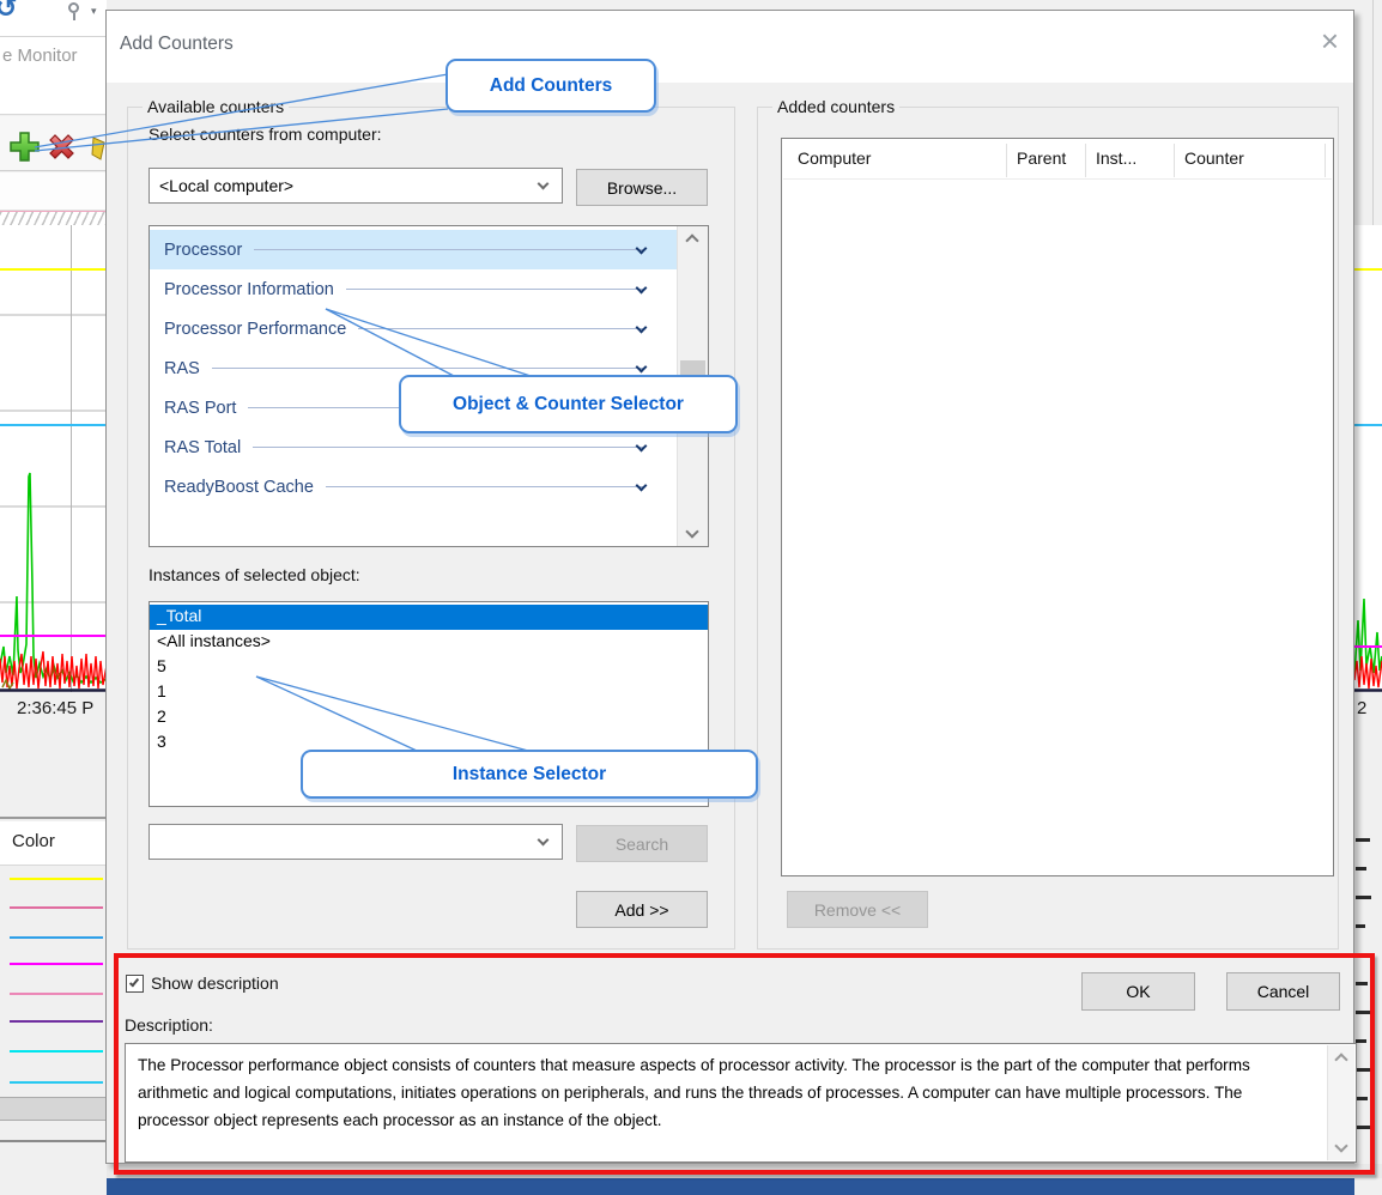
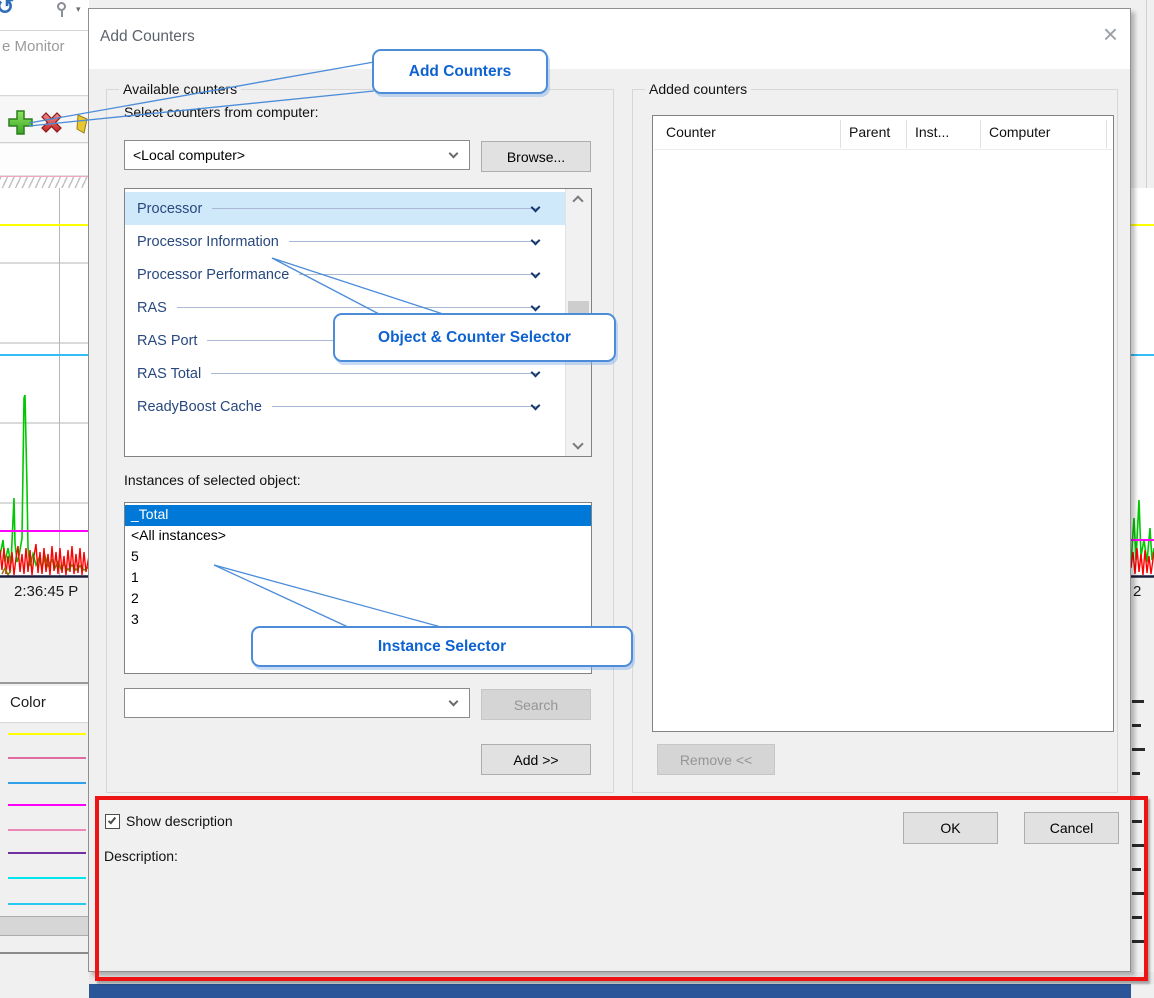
  ↺
  ▾
  e Monitor
  2:36:45 P
  Color
  2
  Add Counters
  ×
  Available countrs
  Selecounters from computer:
  <Local computer>
  Browse...
  Processor
  Processor Information
  Processor Performance
  RAS
  RAS Port
  RAS Total
  ReadyBoost Cache
  Instances of selected object:
  _Total
  <All instances>
  5
  1
  2
  3
  Search
  Add >>
  Added counters
- Computer
+ Counter
  Parent
  Inst...
- Counter
+ Computer
  Remove <<
  Show description
  OK
  Cancel
  Description:
- The Processor performance object consists of counters that measure aspects of processor activity. The processor is the part of the computer that performs arithmetic and logical computations, initiates operations on peripherals, and runs the threads of processes. A computer can have multiple processors. The processor object represents each processor as an instance of the object.
  Add Counters
  Object & Counter Selector
  Instance Selector
